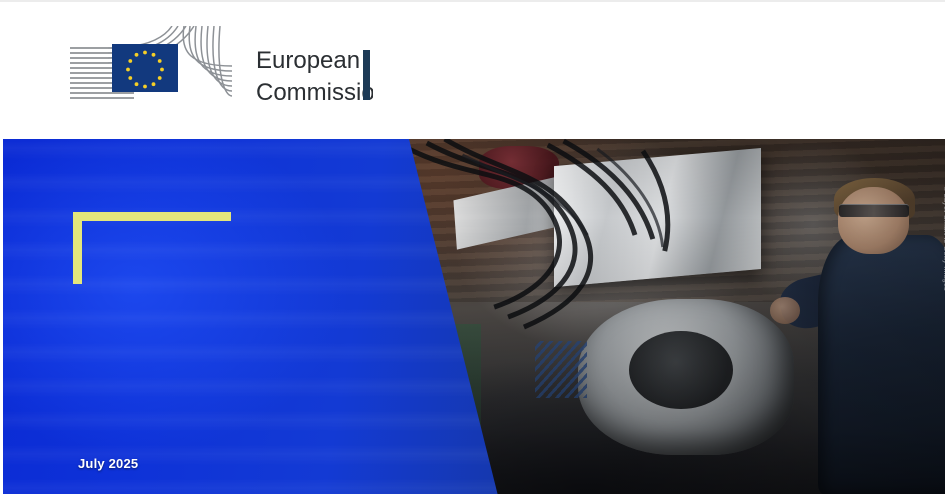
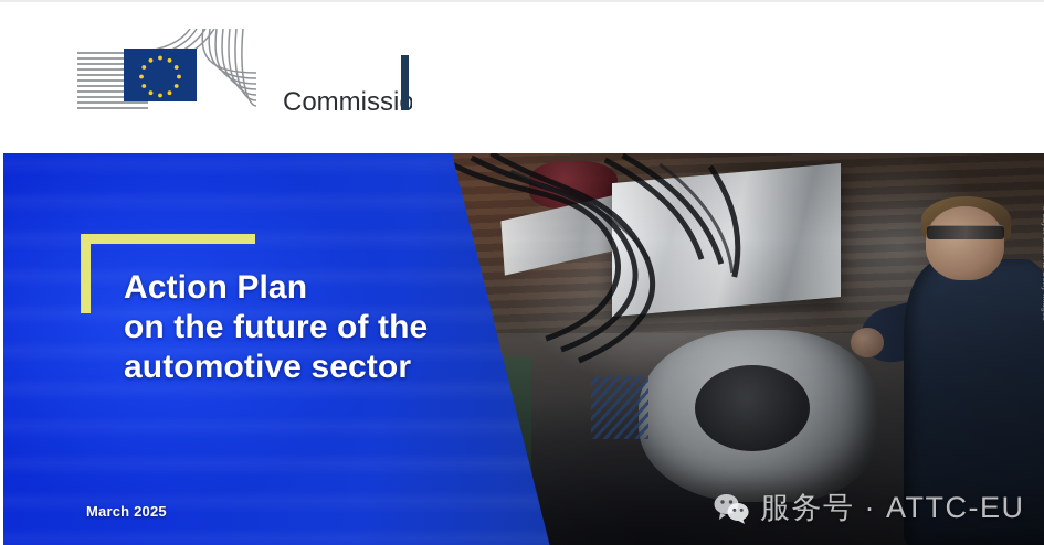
- European
  Commissi
+ Action Plan
+ on the future of the
+ automotive sector
- July 2025
+ March 2025
+ 服务号 · ATTC-EU
